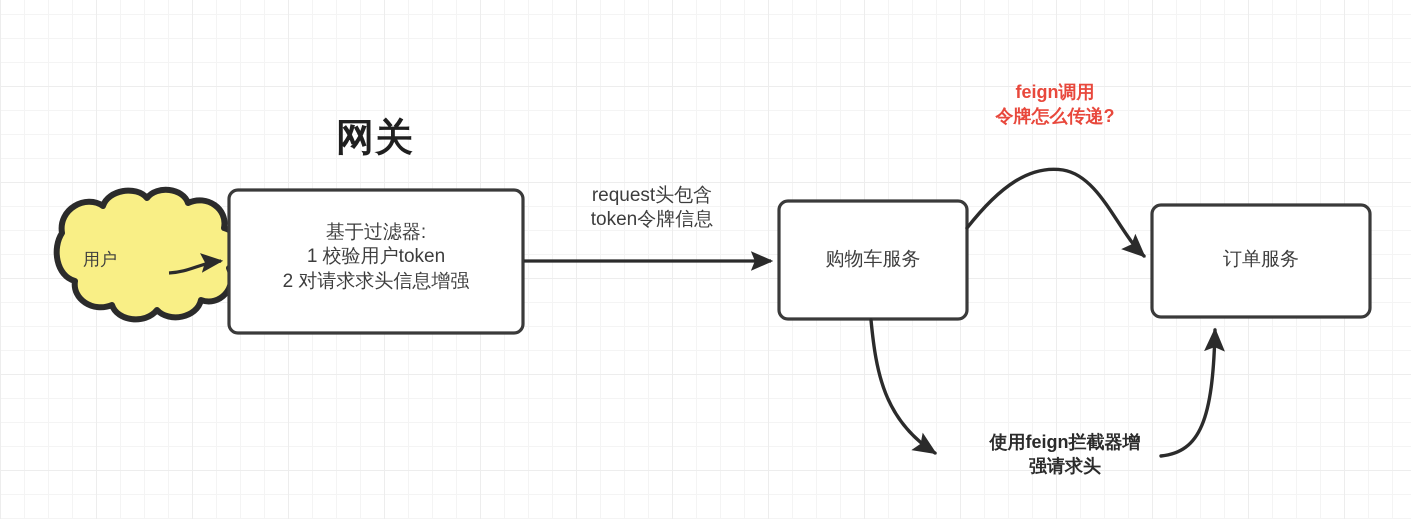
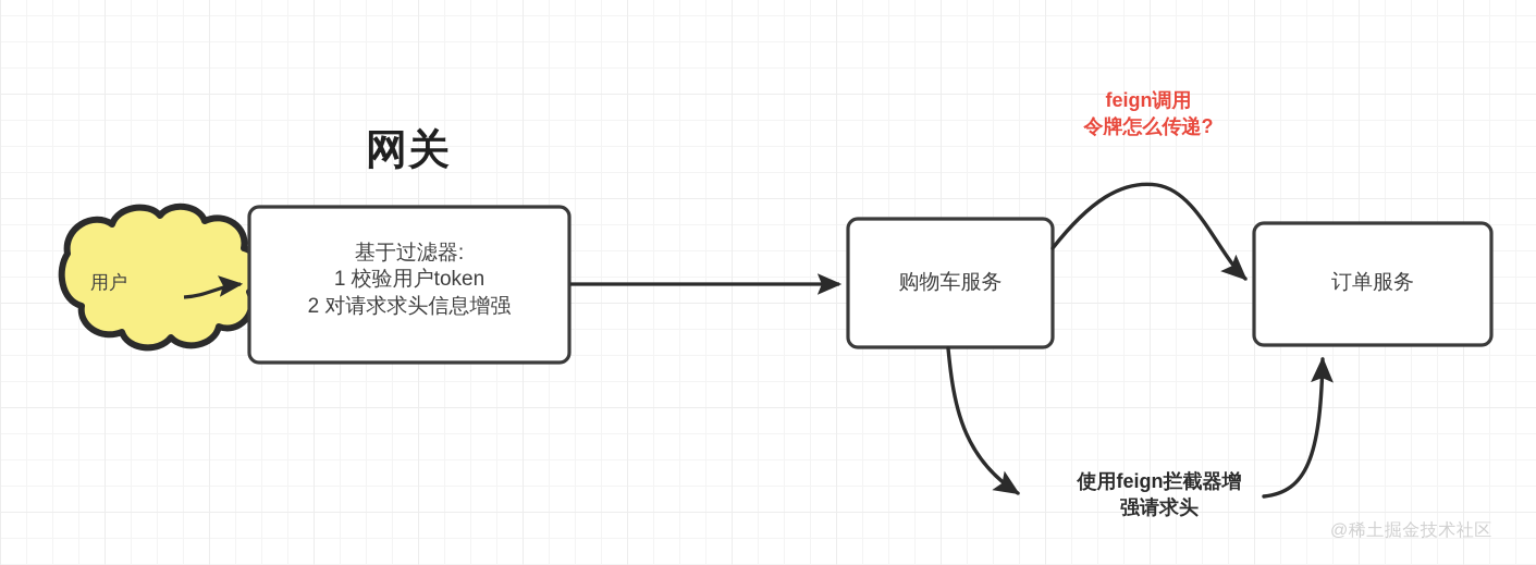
  网关
  用户
  基于过滤器:
  1 校验用户token
  2 对请求求头信息增强
  购物车服务
  订单服务
- request头包含
- token令牌信息
  feign调用
  令牌怎么传递?
  使用feign拦截器增
  强请求头
+ @稀土掘金技术社区
